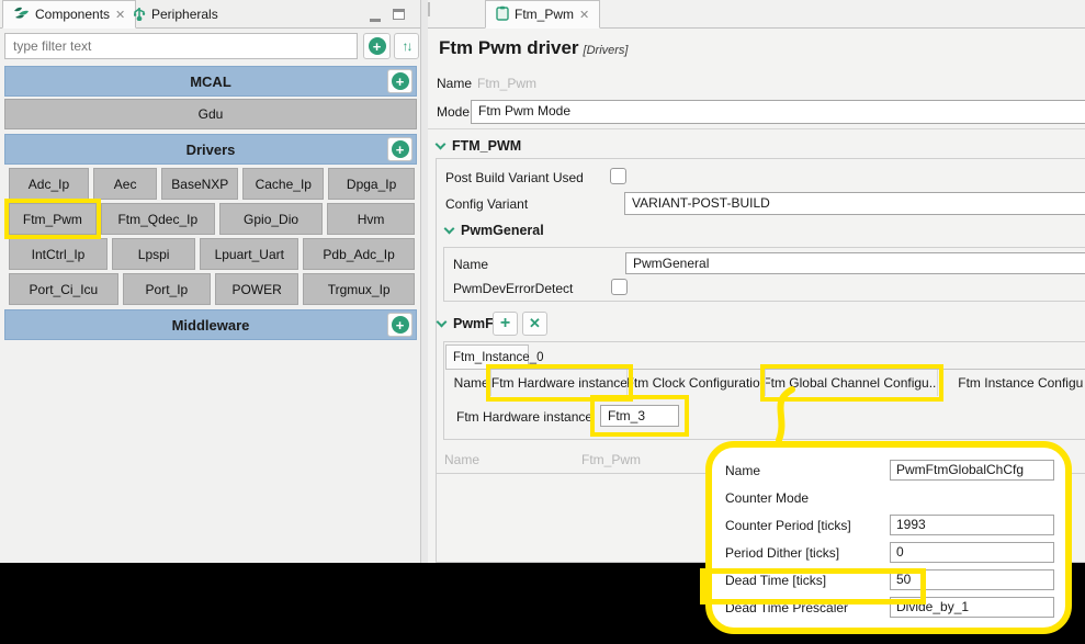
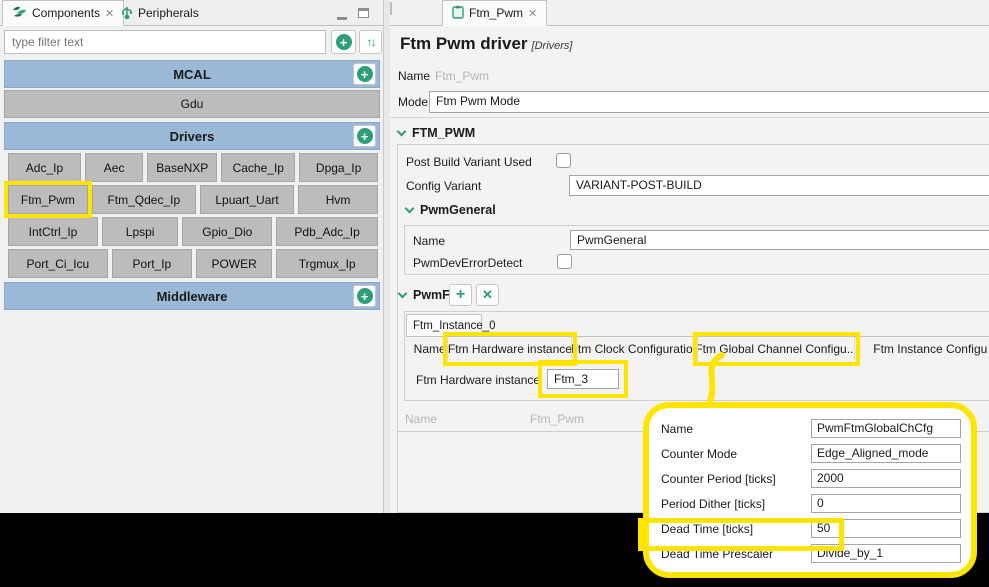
  Components
  ✕
  Peripherals
  type filter text
  +
  ↑↓
  MCAL
  +
  Gdu
  Drivers
  +
  Adc_Ip
  Aec
  BaseNXP
  Cache_Ip
  Dpga_Ip
  Ftm_Pwm
  Ftm_Qdec_Ip
- Gpio_Dio
+ Lpuart_Uart
  Hvm
  IntCtrl_Ip
  Lpspi
- Lpuart_Uart
+ Gpio_Dio
  Pdb_Adc_Ip
  Port_Ci_Icu
  Port_Ip
  POWER
  Trgmux_Ip
  Middleware
  +
  Ftm_Pwm
  ✕
  Ftm Pwm driver [Drivers]
  Name
  Ftm_Pwm
  Mode
  Ftm Pwm Mode
  FTM_PWM
  Post Build Variant Used
  Config Variant
  VARIANT-POST-BUILD
  PwmGeneral
  Name
  PwmGeneral
  PwmDevErrorDetect
  +
  ✕
  Ftm_Instance_0
  Name
  Ftm Hardware instance
  Ftm Clock Configuration
  Ftm Global Channel Configu..
  Ftm Instance Configu
  Ftm Hardware instance
  Ftm_3
  Name
  Ftm_Pwm
  Name
  PwmFtmGlobalChCfg
  Counter Mode
+ Edge_Aligned_mode
  Counter Period [ticks]
- 1993
+ 2000
  Period Dither [ticks]
  0
  Dead Time [ticks]
  50
  Dead Time Prescaler
  Divide_by_1
